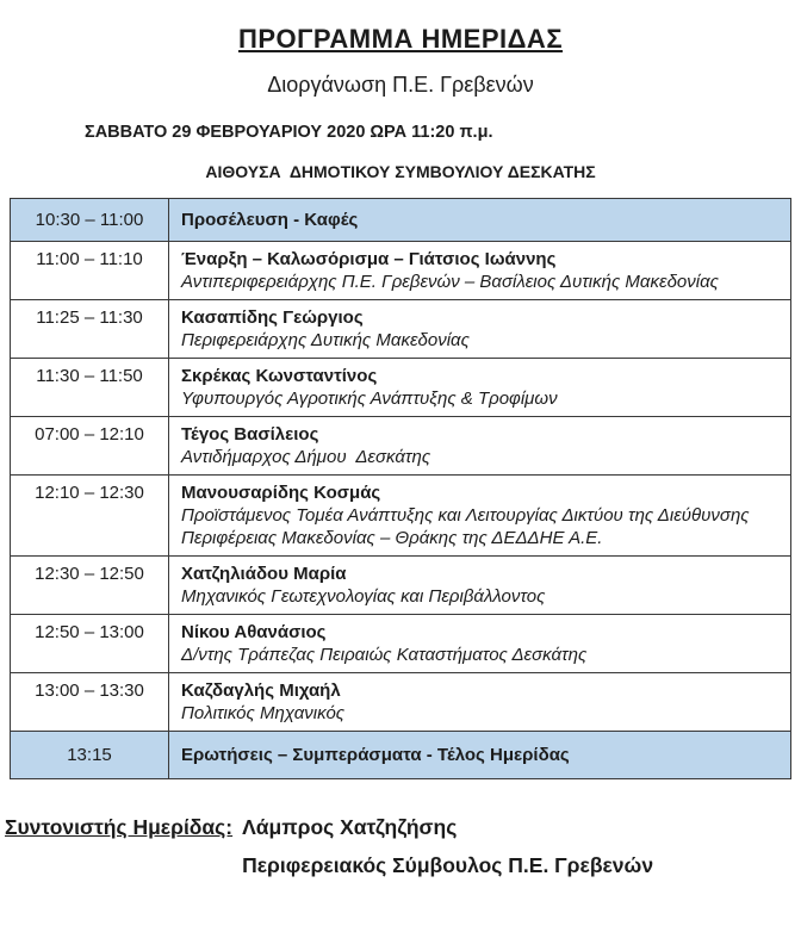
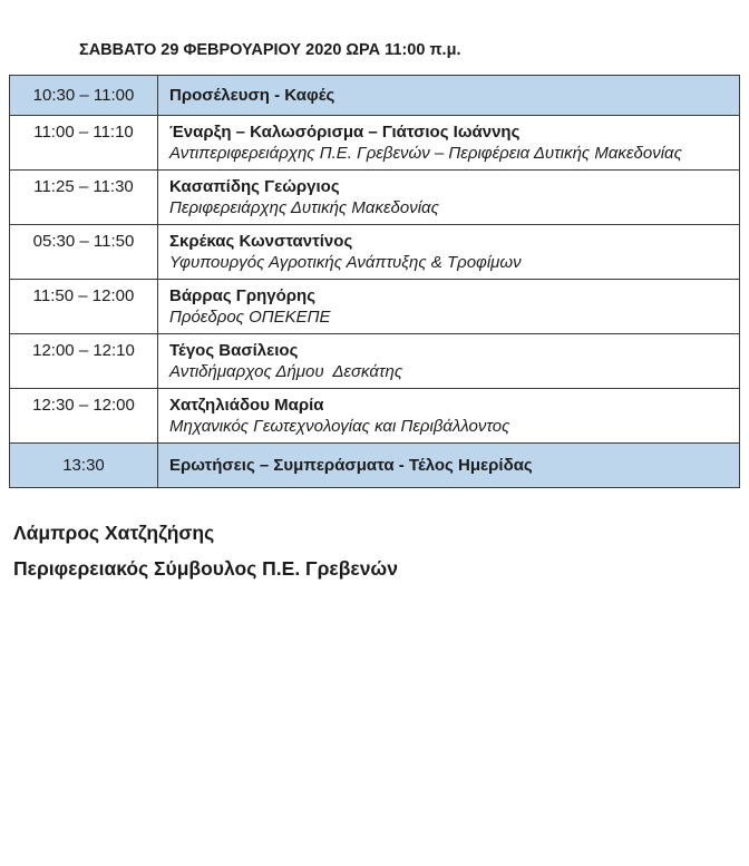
- ΠΡΟΓΡΑΜΜΑ ΗΜΕΡΙΔΑΣ
- Διοργάνωση Π.Ε. Γρεβενών
- ΣΑΒΒΑΤΟ 29 ΦΕΒΡΟΥΑΡΙΟΥ 2020 ΩΡΑ 11:20 π.μ.
+ ΣΑΒΒΑΤΟ 29 ΦΕΒΡΟΥΑΡΙΟΥ 2020 ΩΡΑ 11:00 π.μ.
- ΑΙΘΟΥΣΑ ΔΗΜΟΤΙΚΟΥ ΣΥΜΒΟΥΛΙΟΥ ΔΕΣΚΑΤΗΣ
  10:30 – 11:00	Προσέλευση - Καφές
- 11:00 – 11:10	Έναρξη – Καλωσόρισμα – Γιάτσιος Ιωάννης Αντιπεριφερειάρχης Π.Ε. Γρεβενών – Βασίλειος Δυτικής Μακεδονίας
+ 11:00 – 11:10	Έναρξη – Καλωσόρισμα – Γιάτσιος Ιωάννης Αντιπεριφερειάρχης Π.Ε. Γρεβενών – Περιφέρεια Δυτικής Μακεδονίας
  11:25 – 11:30	Κασαπίδης Γεώργιος Περιφερειάρχης Δυτικής Μακεδονίας
- 11:30 – 11:50	Σκρέκας Κωνσταντίνος Υφυπουργός Αγροτικής Ανάπτυξης & Τροφίμων
+ 05:30 – 11:50	Σκρέκας Κωνσταντίνος Υφυπουργός Αγροτικής Ανάπτυξης & Τροφίμων
+ 11:50 – 12:00	Βάρρας Γρηγόρης Πρόεδρος ΟΠΕΚΕΠΕ
- 07:00 – 12:10	Τέγος Βασίλειος Αντιδήμαρχος Δήμου Δεσκάτης
+ 12:00 – 12:10	Τέγος Βασίλειος Αντιδήμαρχος Δήμου Δεσκάτης
- 12:10 – 12:30	Μανουσαρίδης Κοσμάς Προϊστάμενος Τομέα Ανάπτυξης και Λειτουργίας Δικτύου της Διεύθυνσης Περιφέρειας Μακεδονίας – Θράκης της ΔΕΔΔΗΕ Α.Ε.
- 12:30 – 12:50	Χατζηλιάδου Μαρία Μηχανικός Γεωτεχνολογίας και Περιβάλλοντος
+ 12:30 – 12:00	Χατζηλιάδου Μαρία Μηχανικός Γεωτεχνολογίας και Περιβάλλοντος
- 12:50 – 13:00	Νίκου Αθανάσιος Δ/ντης Τράπεζας Πειραιώς Καταστήματος Δεσκάτης
- 13:00 – 13:30	Καζδαγλής Μιχαήλ Πολιτικός Μηχανικός
- 13:15	Ερωτήσεις – Συμπεράσματα - Τέλος Ημερίδας
+ 13:30	Ερωτήσεις – Συμπεράσματα - Τέλος Ημερίδας
- Συντονιστής Ημερίδας:
  Λάμπρος Χατζηζήσης
  Περιφερειακός Σύμβουλος Π.Ε. Γρεβενών
